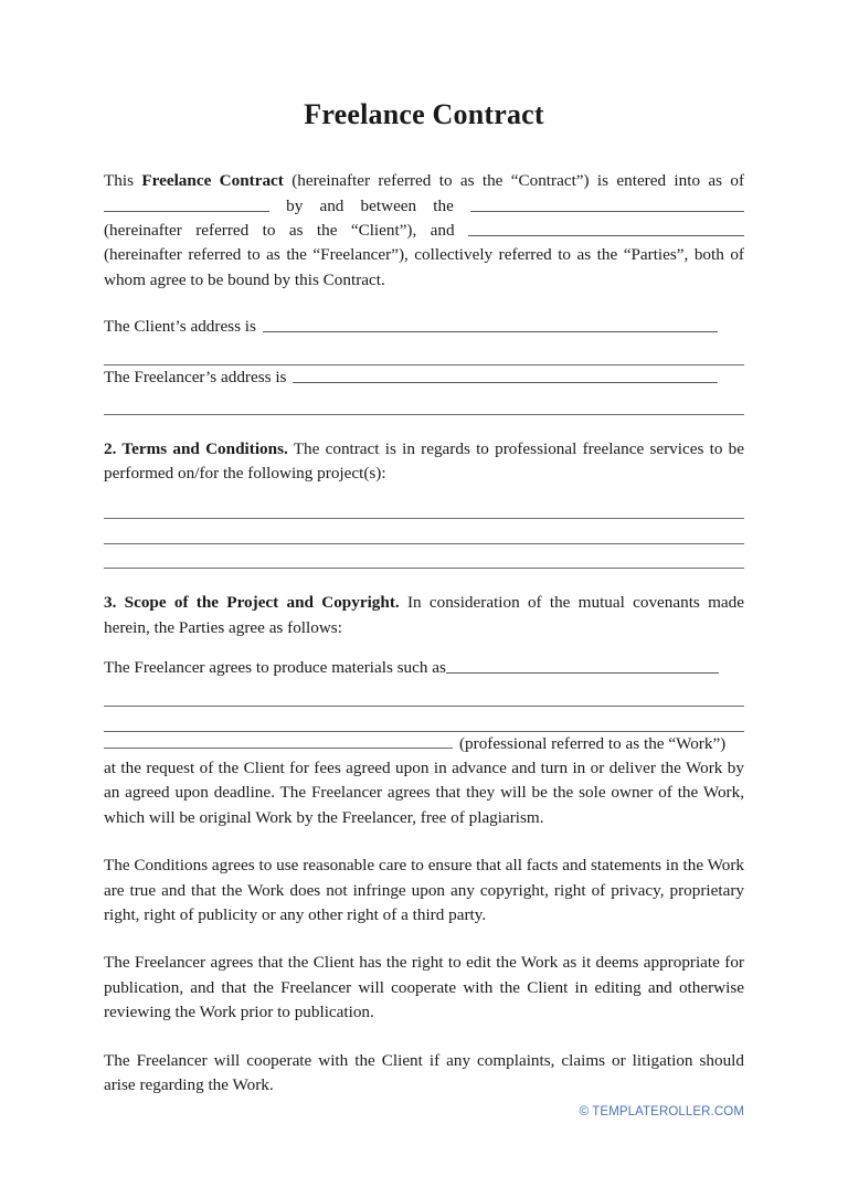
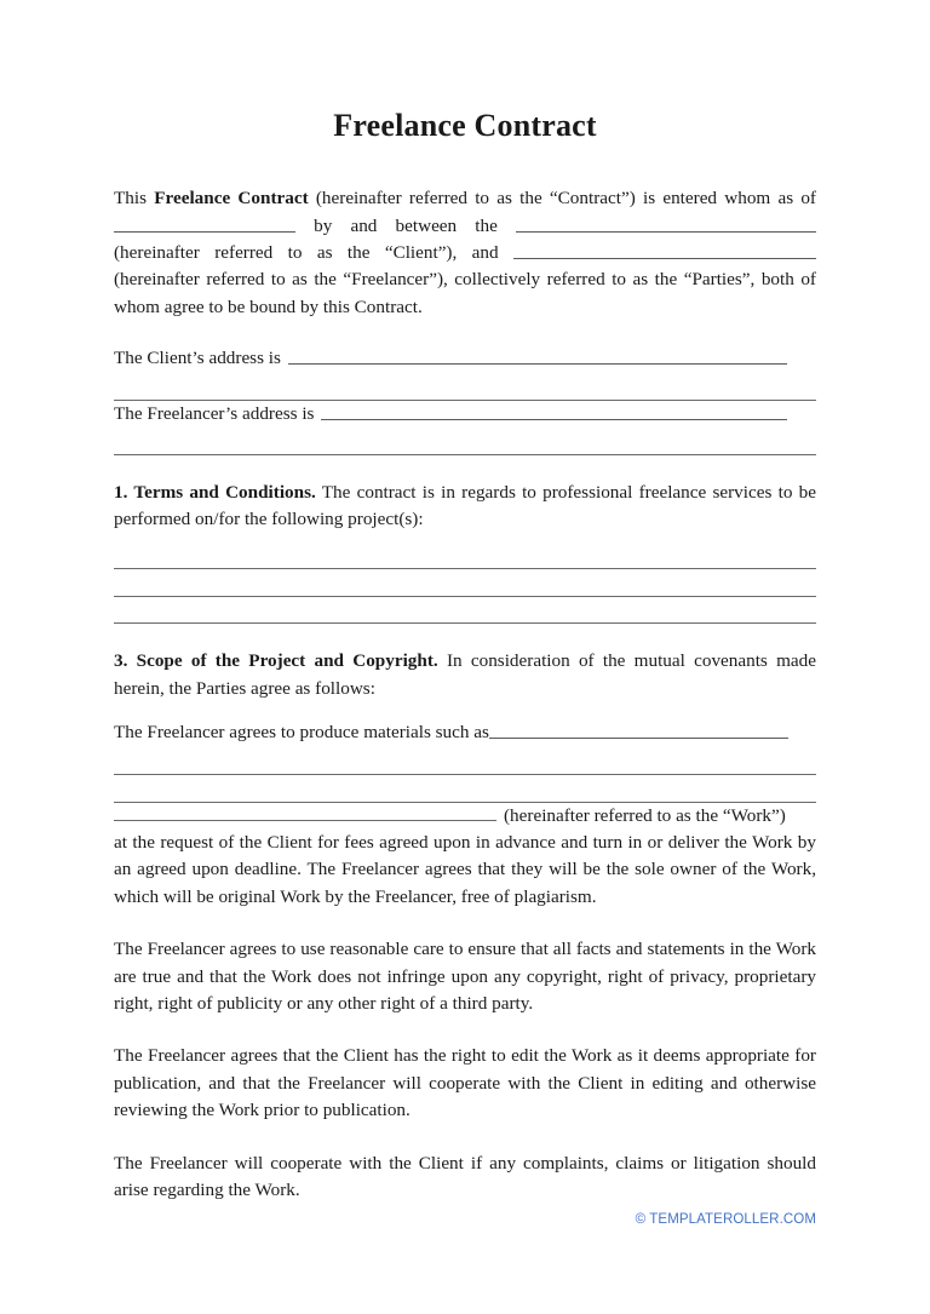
  Freelance Contract
- This Freelance Contract (hereinafter referred to as the “Contract”) is entered into as of by and between the (hereinafter referred to as the “Client”), and (hereinafter referred to as the “Freelancer”), collectively referred to as the “Parties”, both of whom agree to be bound by this Contract.
+ This Freelance Contract (hereinafter referred to as the “Contract”) is entered whom as of by and between the (hereinafter referred to as the “Client”), and (hereinafter referred to as the “Freelancer”), collectively referred to as the “Parties”, both of whom agree to be bound by this Contract.
  The Client’s address is
  The Freelancer’s address is
- 2. Terms and Conditions. The contract is in regards to professional freelance services to be performed on/for the following project(s):
+ 1. Terms and Conditions. The contract is in regards to professional freelance services to be performed on/for the following project(s):
  3. Scope of the Project and Copyright. In consideration of the mutual covenants made herein, the Parties agree as follows:
  The Freelancer agrees to produce materials such as
- (professional referred to as the “Work”)
+ (hereinafter referred to as the “Work”)
  at the request of the Client for fees agreed upon in advance and turn in or deliver the Work by an agreed upon deadline. The Freelancer agrees that they will be the sole owner of the Work, which will be original Work by the Freelancer, free of plagiarism.
- The Conditions agrees to use reasonable care to ensure that all facts and statements in the Work are true and that the Work does not infringe upon any copyright, right of privacy, proprietary right, right of publicity or any other right of a third party.
+ The Freelancer agrees to use reasonable care to ensure that all facts and statements in the Work are true and that the Work does not infringe upon any copyright, right of privacy, proprietary right, right of publicity or any other right of a third party.
  The Freelancer agrees that the Client has the right to edit the Work as it deems appropriate for publication, and that the Freelancer will cooperate with the Client in editing and otherwise reviewing the Work prior to publication.
  The Freelancer will cooperate with the Client if any complaints, claims or litigation should arise regarding the Work.
  © TEMPLATEROLLER.COM
